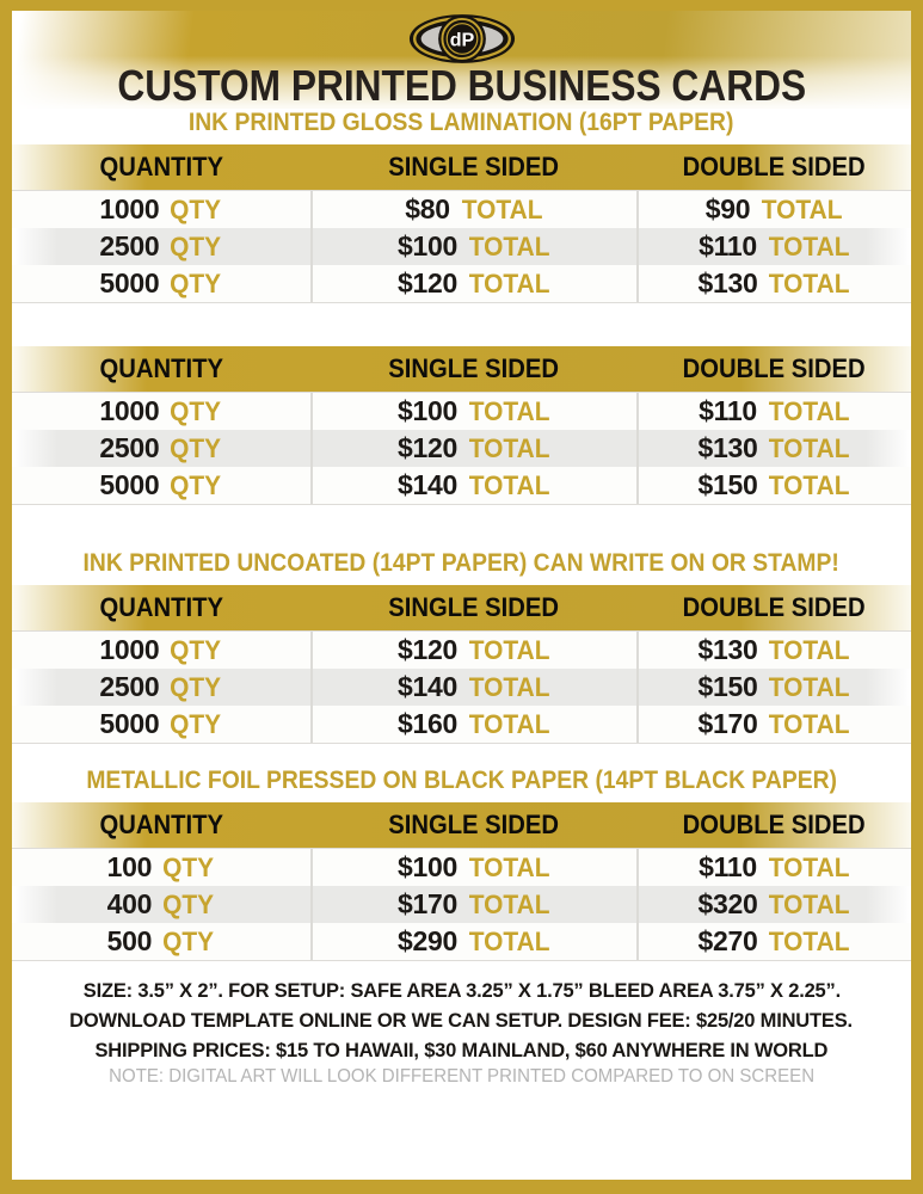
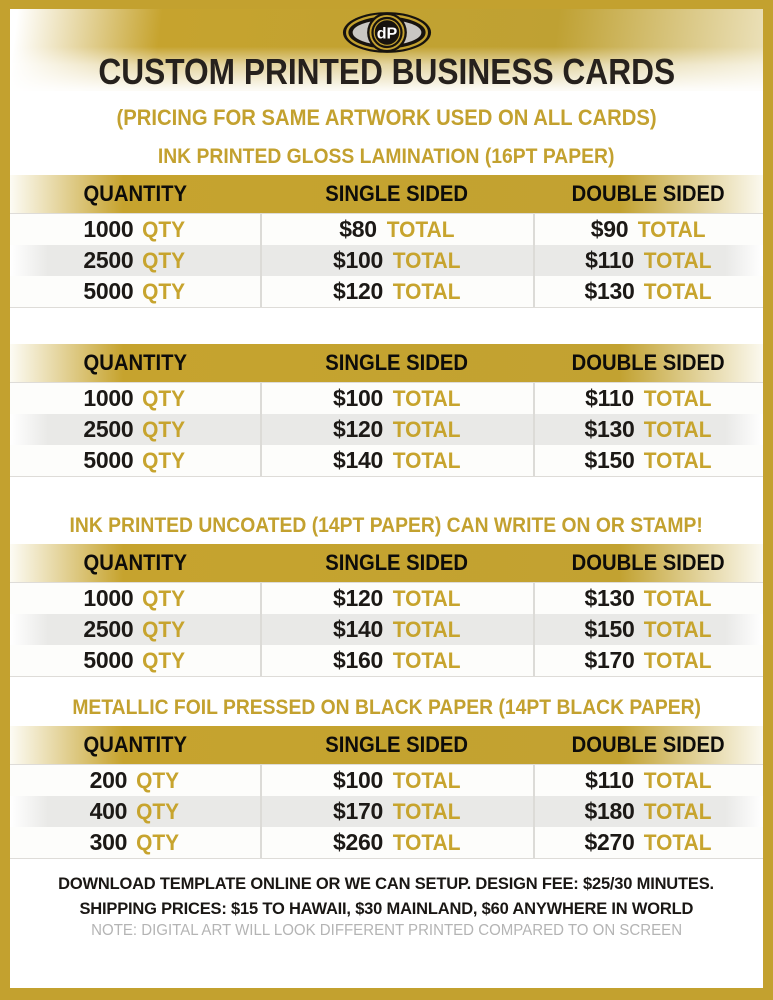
  dP
  CUSTOM PRINTED BUSINESS CARDS
+ (PRICING FOR SAME ARTWORK USED ON ALL CARDS)
  INK PRINTED GLOSS LAMINATION (16PT PAPER)
  QUANTITY
  SINGLE SIDED
  DOUBLE SIDED
  1000
  QTY
  $80
  TOTAL
  $90
  TOTAL
  2500
  QTY
  $100
  TOTAL
  $110
  TOTAL
  5000
  QTY
  $120
  TOTAL
  $130
  TOTAL
  QUANTITY
  SINGLE SIDED
  DOUBLE SIDED
  1000
  QTY
  $100
  TOTAL
  $110
  TOTAL
  2500
  QTY
  $120
  TOTAL
  $130
  TOTAL
  5000
  QTY
  $140
  TOTAL
  $150
  TOTAL
  INK PRINTED UNCOATED (14PT PAPER) CAN WRITE ON OR STAMP!
  QUANTITY
  SINGLE SIDED
  DOUBLE SIDED
  1000
  QTY
  $120
  TOTAL
  $130
  TOTAL
  2500
  QTY
  $140
  TOTAL
  $150
  TOTAL
  5000
  QTY
  $160
  TOTAL
  $170
  TOTAL
  METALLIC FOIL PRESSED ON BLACK PAPER (14PT BLACK PAPER)
  QUANTITY
  SINGLE SIDED
  DOUBLE SIDED
- 100
+ 200
  QTY
  $100
  TOTAL
  $110
  TOTAL
  400
  QTY
  $170
  TOTAL
- $320
+ $180
  TOTAL
- 500
+ 300
  QTY
- $290
+ $260
  TOTAL
  $270
  TOTAL
- SIZE: 3.5” X 2”. FOR SETUP: SAFE AREA 3.25” X 1.75” BLEED AREA 3.75” X 2.25”.
- DOWNLOAD TEMPLATE ONLINE OR WE CAN SETUP. DESIGN FEE: $25/20 MINUTES.
+ DOWNLOAD TEMPLATE ONLINE OR WE CAN SETUP. DESIGN FEE: $25/30 MINUTES.
  SHIPPING PRICES: $15 TO HAWAII, $30 MAINLAND, $60 ANYWHERE IN WORLD
  NOTE: DIGITAL ART WILL LOOK DIFFERENT PRINTED COMPARED TO ON SCREEN
